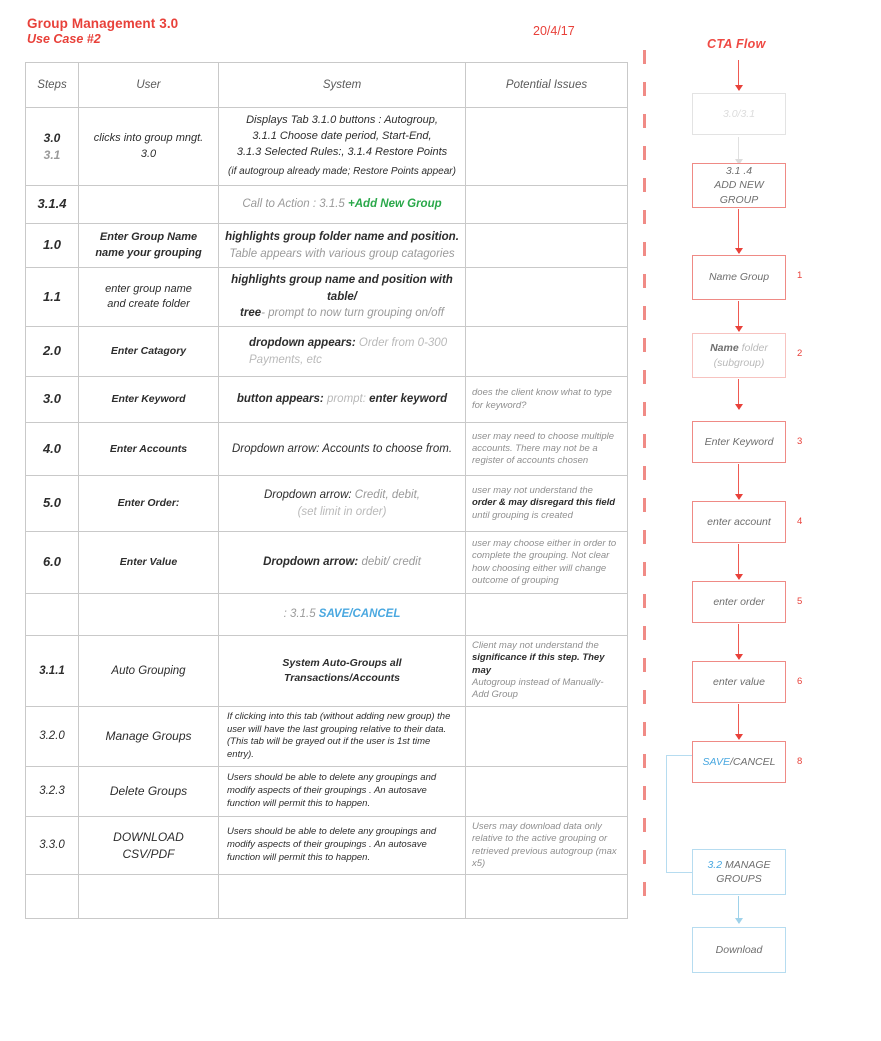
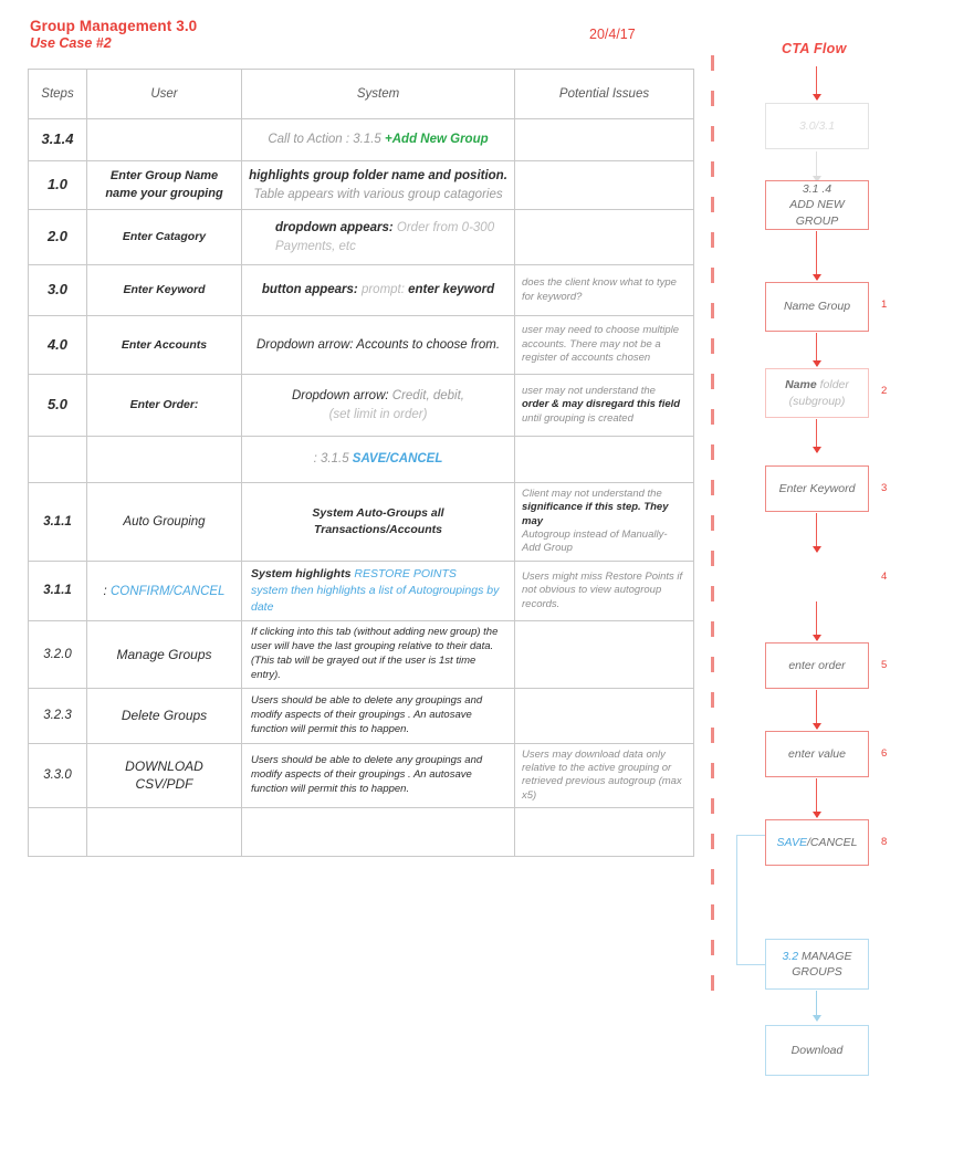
  Group Management 3.0
  Use Case #2
  20/4/17
  CTA Flow
  Steps	User	System	Potential Issues
- 3.0 3.1	clicks into group mngt. 3.0	Displays Tab 3.1.0 buttons : Autogroup, 3.1.1 Choose date period, Start-End, 3.1.3 Selected Rules:, 3.1.4 Restore Points (if autogroup already made; Restore Points appear)
  3.1.4		Call to Action : 3.1.5 +Add New Group
  1.0	Enter Group Name name your grouping	highlights group folder name and position. Table appears with various group catagories
- 1.1	enter group name and create folder	highlights group name and position with table/ tree- prompt to now turn grouping on/off
  2.0	Enter Catagory	dropdown appears: Order from 0-300 Payments, etc
  3.0	Enter Keyword	button appears: prompt: enter keyword	does the client know what to type for keyword?
  4.0	Enter Accounts	Dropdown arrow: Accounts to choose from.	user may need to choose multiple accounts. There may not be a register of accounts chosen
  5.0	Enter Order:	Dropdown arrow: Credit, debit, (set limit in order)	user may not understand the order & may disregard this field until grouping is created
- 6.0	Enter Value	Dropdown arrow: debit/ credit	user may choose either in order to complete the grouping. Not clear how choosing either will change outcome of grouping
  		: 3.1.5 SAVE/CANCEL
  3.1.1	Auto Grouping	System Auto-Groups all Transactions/Accounts	Client may not understand the significance if this step. They may Autogroup instead of Manually- Add Group
+ 3.1.1	: CONFIRM/CANCEL	System highlights RESTORE POINTS system then highlights a list of Autogroupings by date	Users might miss Restore Points if not obvious to view autogroup records.
  3.2.0	Manage Groups	If clicking into this tab (without adding new group) the user will have the last grouping relative to their data. (This tab will be grayed out if the user is 1st time entry).
  3.2.3	Delete Groups	Users should be able to delete any groupings and modify aspects of their groupings . An autosave function will permit this to happen.
  3.3.0	DOWNLOAD CSV/PDF	Users should be able to delete any groupings and modify aspects of their groupings . An autosave function will permit this to happen.	Users may download data only relative to the active grouping or retrieved previous autogroup (max x5)
  3.0/3.1
  3.1 .4
  ADD NEW
  GROUP
  Name Group
  1
  Name folder
  (subgroup)
  2
  Enter Keyword
  3
- enter account
  4
  enter order
  5
  enter value
  6
  SAVE/CANCEL
  8
  3.2 MANAGE
  GROUPS
  Download
